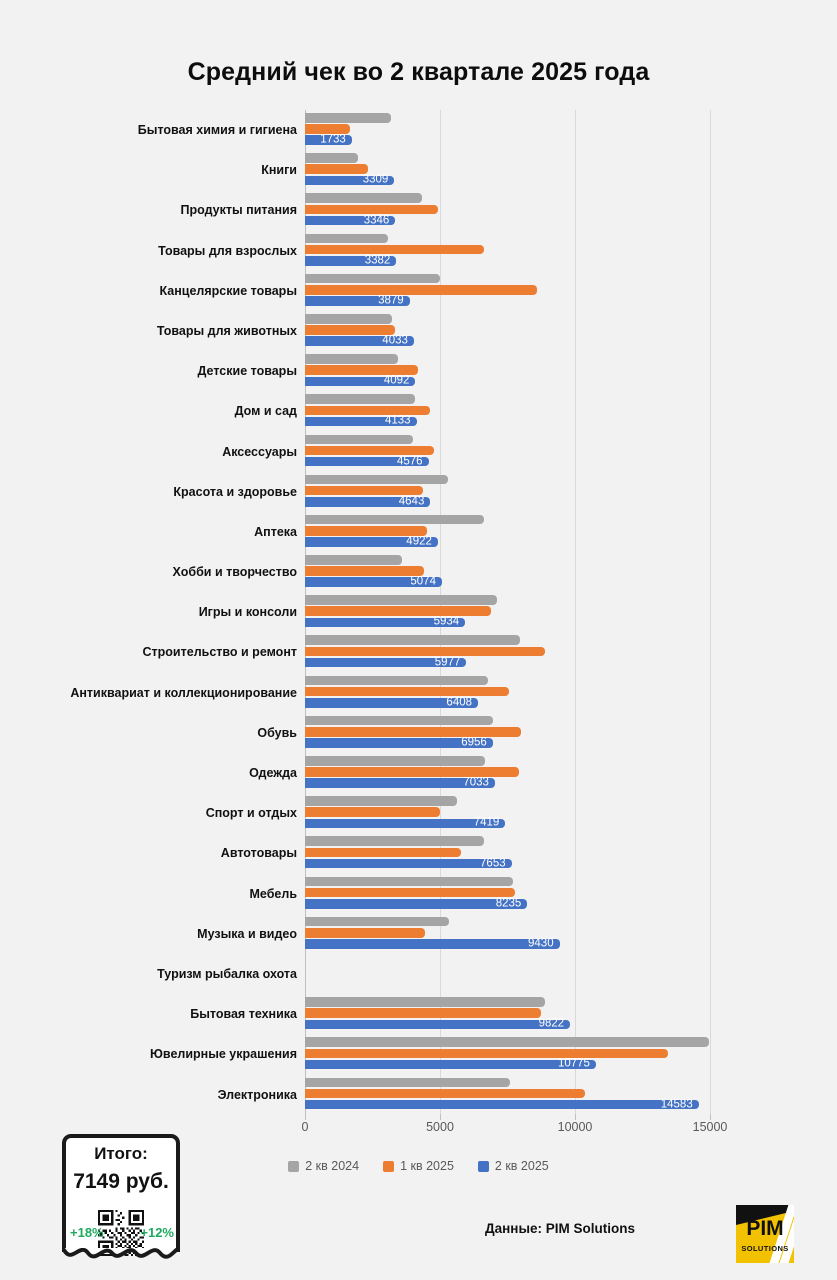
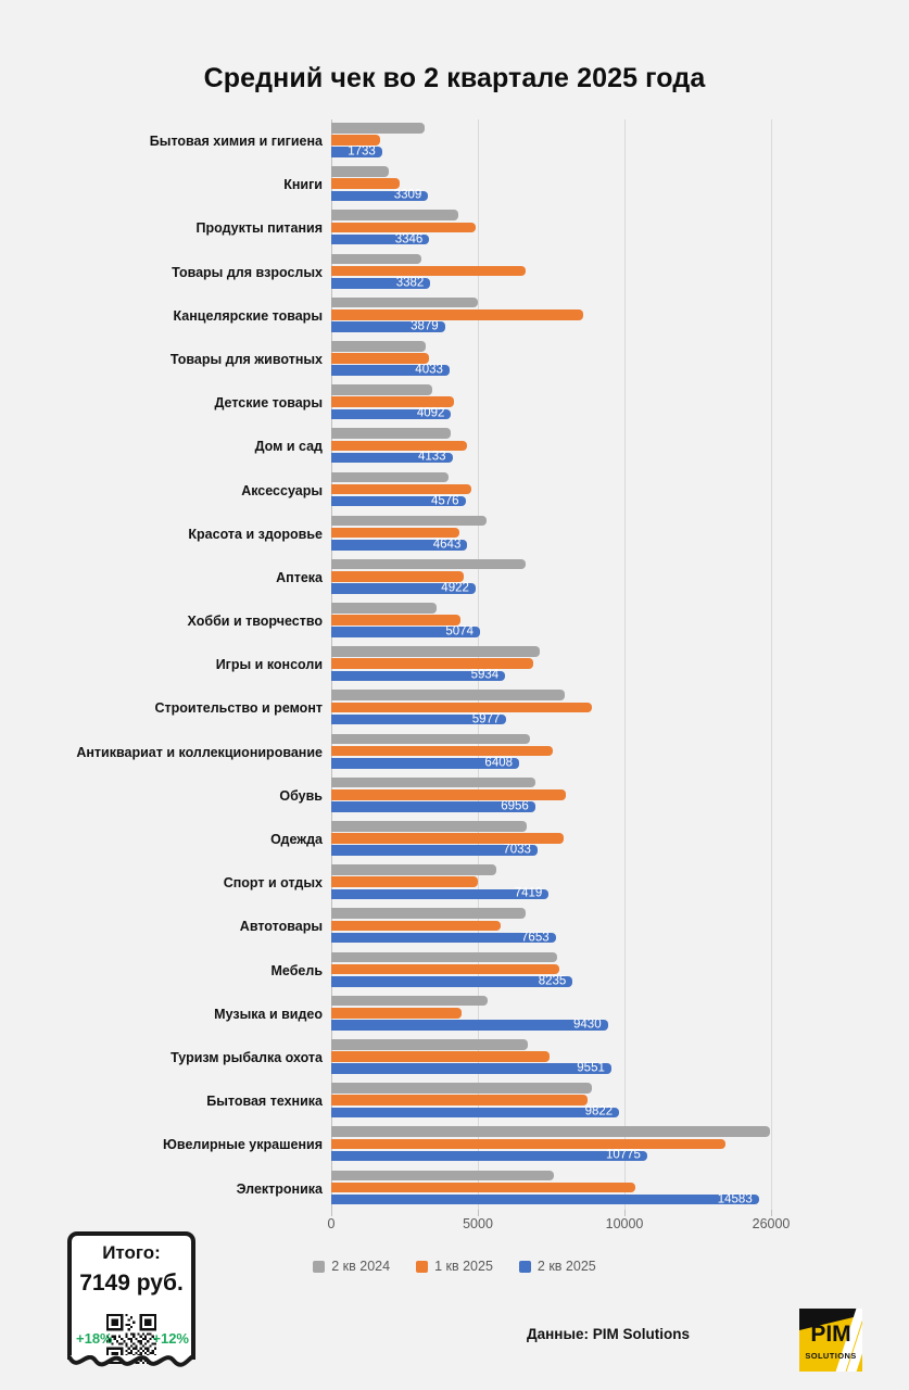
  Средний чек во 2 квартале 2025 года
  Бытовая химия и гигиена
  1733
  Книги
  3309
  Продукты питания
  3346
  Товары для взрослых
  3382
  Канцелярские товары
  3879
  Товары для животных
  4033
  Детские товары
  4092
  Дом и сад
  4133
  Аксессуары
  4576
  Красота и здоровье
  4643
  Аптека
  4922
  Хобби и творчество
  5074
  Игры и консоли
  5934
  Строительство и ремонт
  5977
  Антиквариат и коллекционирование
  6408
  Обувь
  6956
  Одежда
  7033
  Спорт и отдых
  7419
  Автотовары
  7653
  Мебель
  8235
  Музыка и видео
  9430
  Туризм рыбалка охота
+ 9551
  Бытовая техника
  9822
  Ювелирные украшения
  10775
  Электроника
  14583
  0
  5000
  10000
- 15000
+ 26000
  2 кв 2024
  1 кв 2025
  2 кв 2025
  Итого:
  7149 руб.
  +18%
  +12%
  Данные: PIM Solutions
  PIM
  SOLUTIONS
